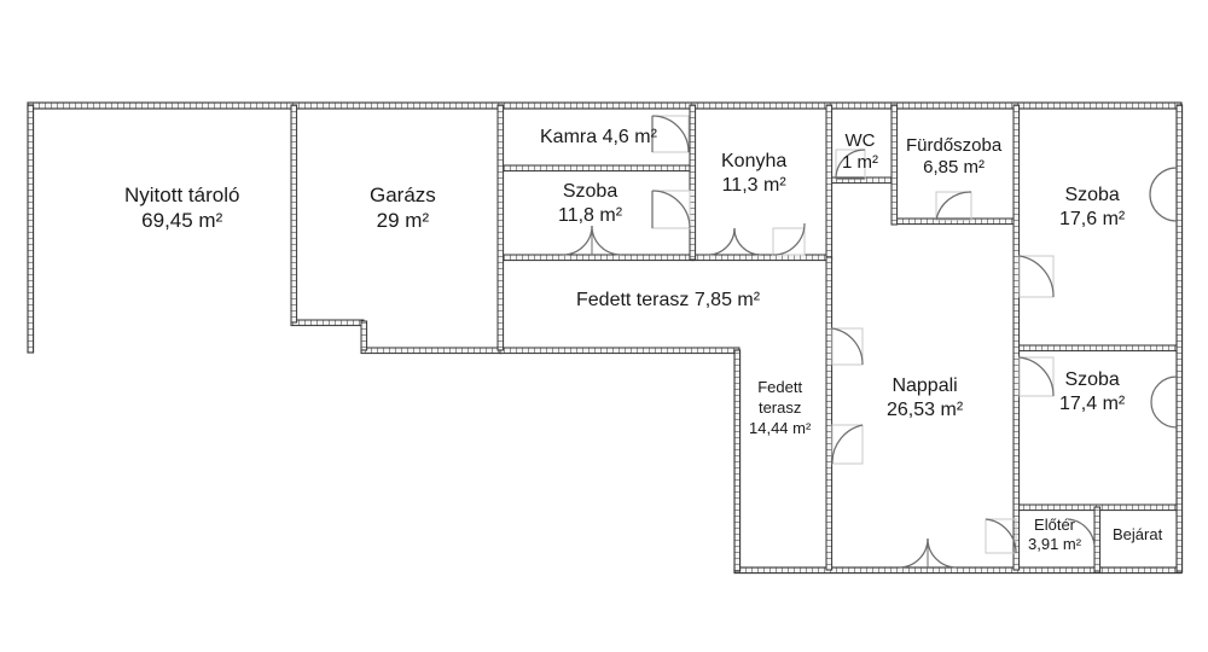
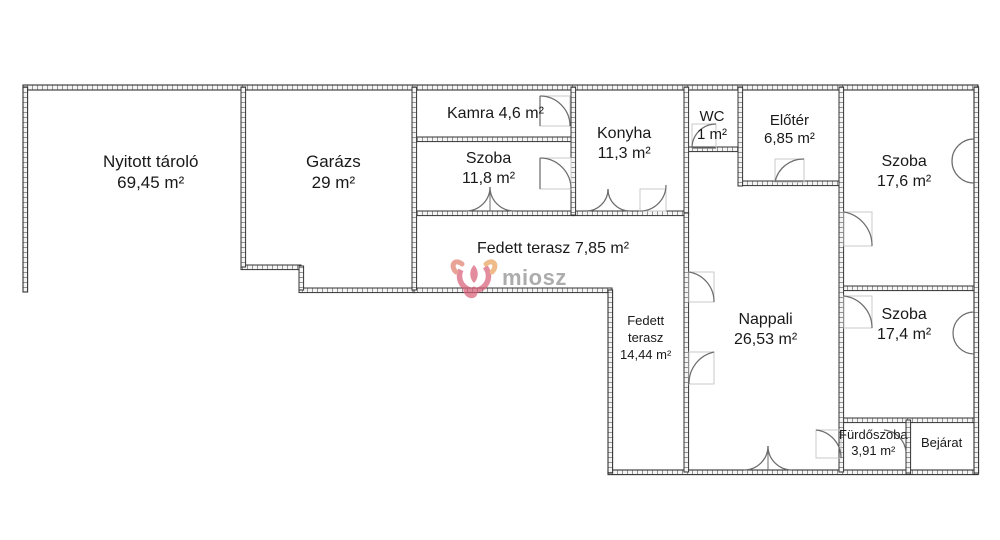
+ miosz
  Nyitott tároló
  69,45 m²
  Garázs
  29 m²
  Kamra 4,6 m²
  Szoba
  11,8 m²
  Konyha
  11,3 m²
  WC
  1 m²
- Fürdőszoba
+ Előtér
  6,85 m²
  Szoba
  17,6 m²
  Fedett terasz 7,85 m²
  Fedett
  terasz
  14,44 m²
  Nappali
  26,53 m²
  Szoba
  17,4 m²
- Előtér
+ Fürdőszoba
  3,91 m²
  Bejárat
